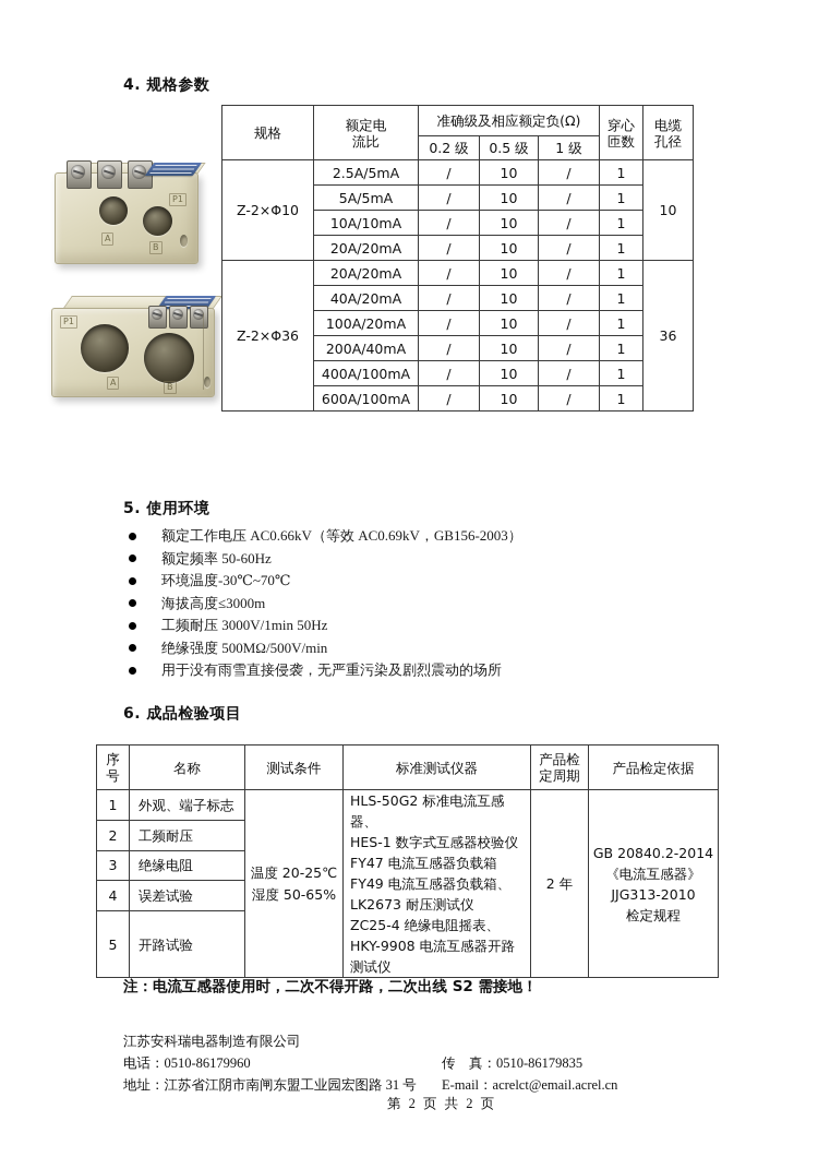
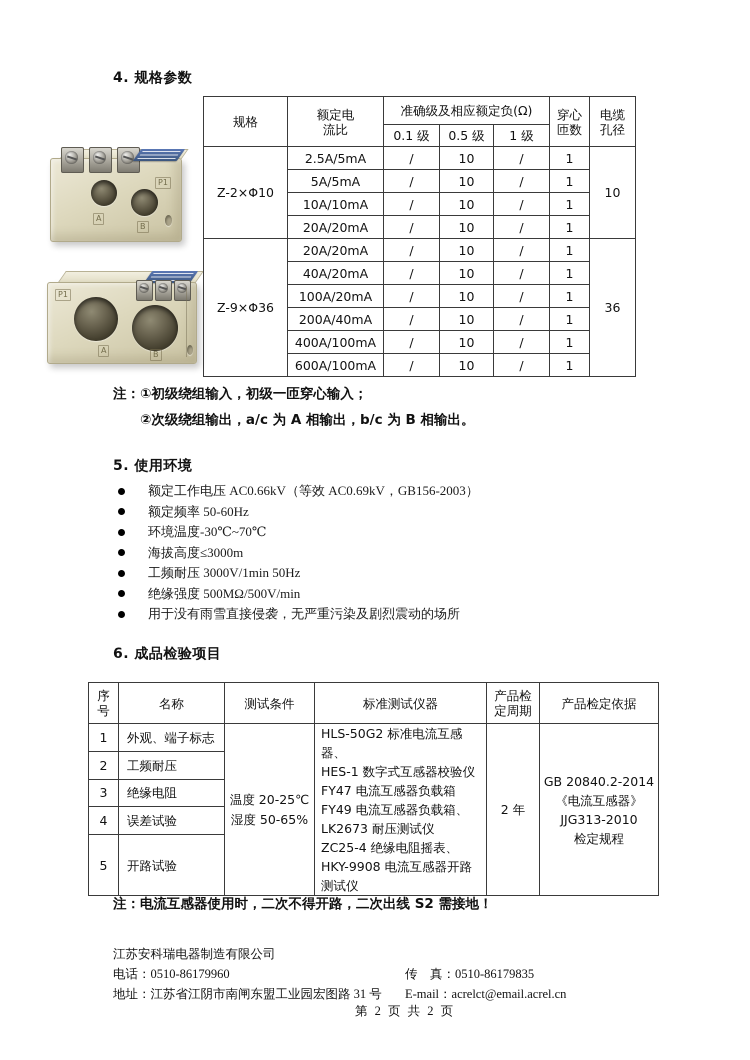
  4. 规格参数
  P1
  A
  B
  P1
  A
  B
  规格	额定电流比	准确级及相应额定负(Ω)	穿心匝数	电缆孔径
- 0.2 级	0.5 级	1 级
+ 0.1 级	0.5 级	1 级
  Z-2×Φ10	2.5A/5mA	/	10	/	1	10
  5A/5mA	/	10	/	1
  10A/10mA	/	10	/	1
  20A/20mA	/	10	/	1
- Z-2×Φ36	20A/20mA	/	10	/	1	36
+ Z-9×Φ36	20A/20mA	/	10	/	1	36
  40A/20mA	/	10	/	1
  100A/20mA	/	10	/	1
  200A/40mA	/	10	/	1
  400A/100mA	/	10	/	1
  600A/100mA	/	10	/	1
+ 注：①初级绕组输入，初级一匝穿心输入；
+ ②次级绕组输出，a/c 为 A 相输出，b/c 为 B 相输出。
  5. 使用环境
  额定工作电压 AC0.66kV（等效 AC0.69kV，GB156-2003）
  额定频率 50-60Hz
  环境温度-30℃~70℃
  海拔高度≤3000m
  工频耐压 3000V/1min 50Hz
  绝缘强度 500MΩ/500V/min
  用于没有雨雪直接侵袭，无严重污染及剧烈震动的场所
  6. 成品检验项目
  序号	名称	测试条件	标准测试仪器	产品检定周期	产品检定依据
  1	外观、端子标志	温度 20-25℃ 湿度 50-65%	HLS-50G2 标准电流互感器、 HES-1 数字式互感器校验仪 FY47 电流互感器负载箱 FY49 电流互感器负载箱、 LK2673 耐压测试仪 ZC25-4 绝缘电阻摇表、 HKY-9908 电流互感器开路测试仪	2 年	GB 20840.2-2014 《电流互感器》 JJG313-2010 检定规程
  2	工频耐压
  3	绝缘电阻
  4	误差试验
  5	开路试验
  注：电流互感器使用时，二次不得开路，二次出线 S2 需接地！
  江苏安科瑞电器制造有限公司
  电话：0510-86179960
  传 真：0510-86179835
  地址：江苏省江阴市南闸东盟工业园宏图路 31 号
  E-mail：acrelct@email.acrel.cn
  第 2 页 共 2 页
